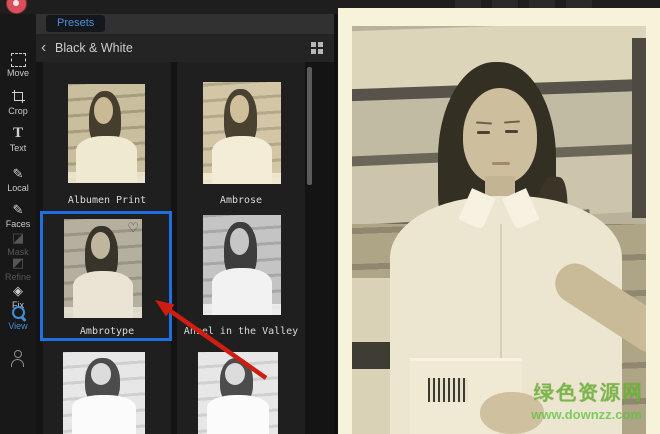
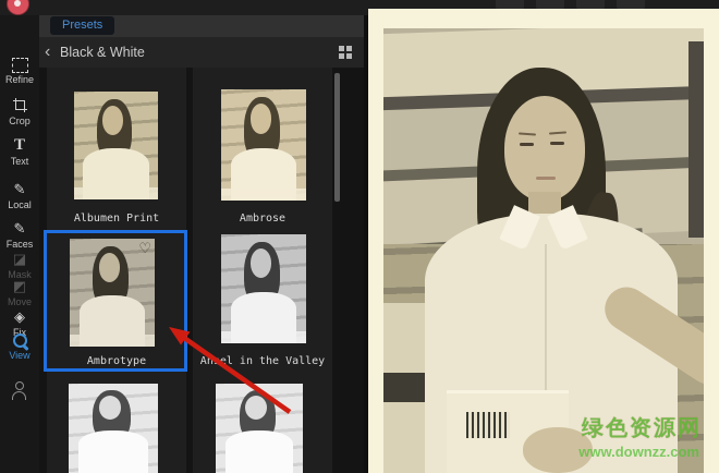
- Move
+ Refine
  Crop
  T
  Text
  ✎
  Local
  ✎
  Faces
  ◪
  Mask
  ◩
- Refine
+ Move
  ◈
  Fix
  View
  Presets
  ‹
  Black & White
  Albumen Print
  Ambrose
  ♡
  Ambrotype
  Anel in the Valley
  绿色资源网
  www.downzz.com
